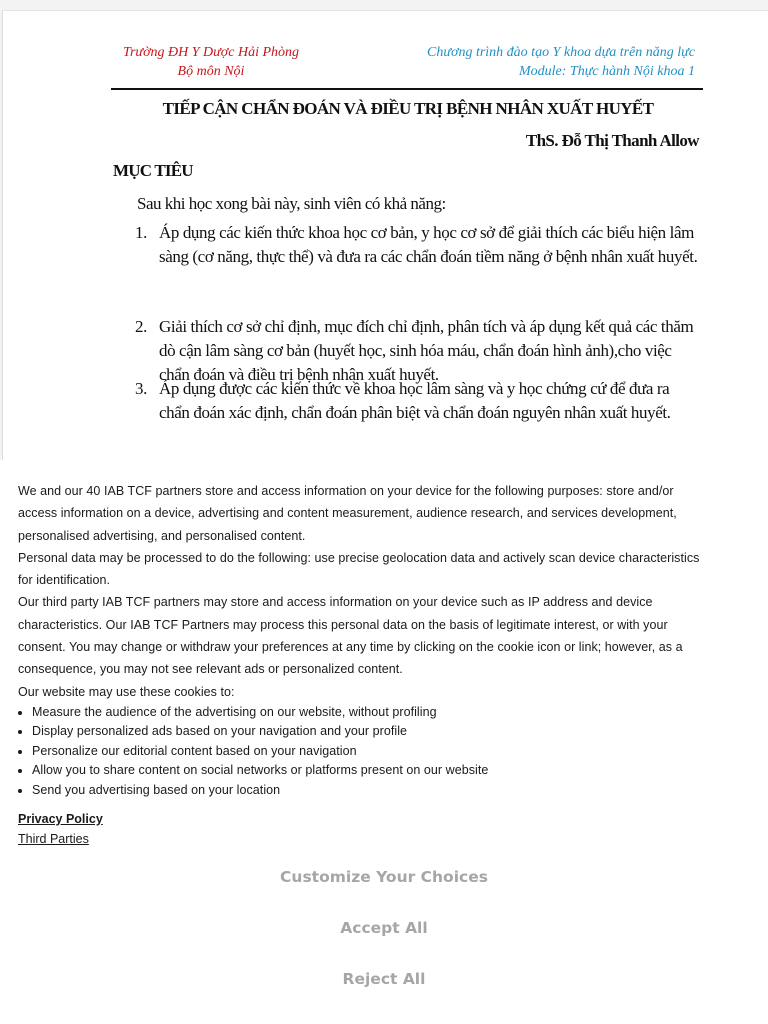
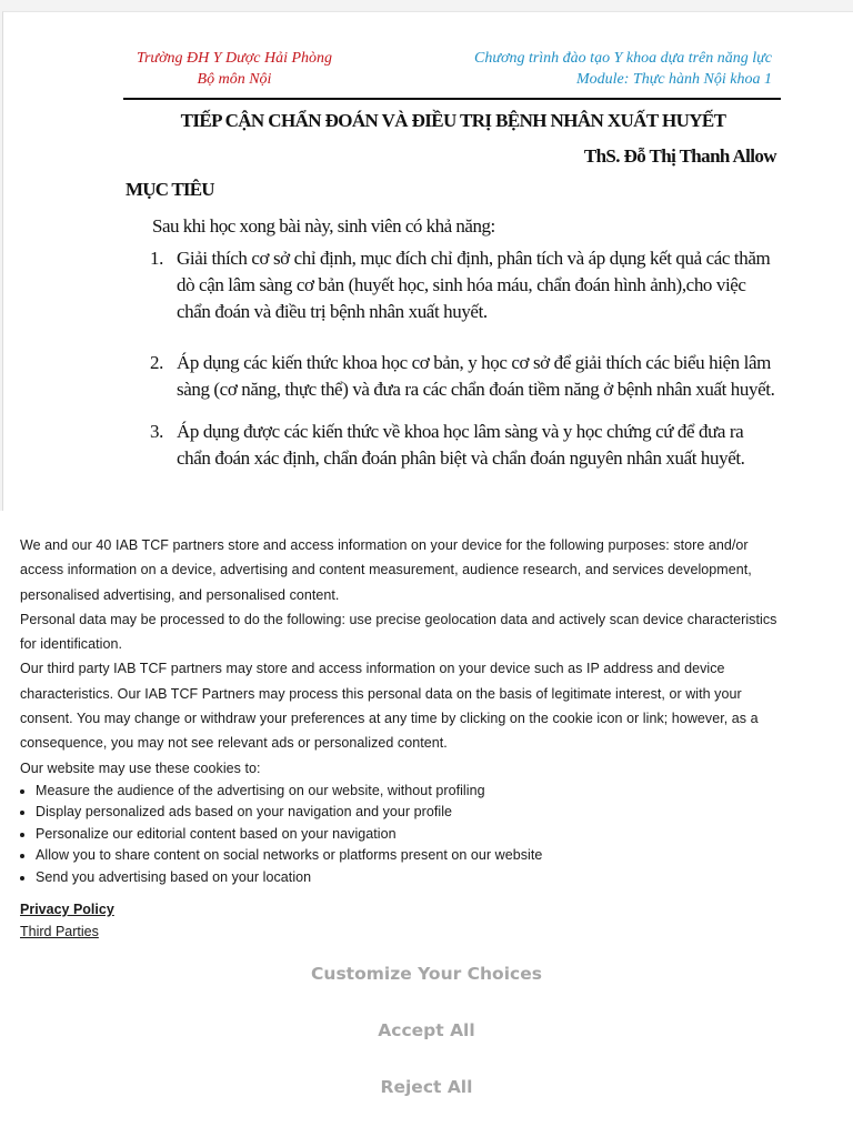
  Trường ĐH Y Dược Hải Phòng
  Bộ môn Nội
  Chương trình đào tạo Y khoa dựa trên năng lực
  Module: Thực hành Nội khoa 1
  TIẾP CẬN CHẨN ĐOÁN VÀ ĐIỀU TRỊ BỆNH NHÂN XUẤT HUYẾT
  ThS. Đỗ Thị Thanh Allow
  MỤC TIÊU
  Sau khi học xong bài này, sinh viên có khả năng:
  1.
- Áp dụng các kiến thức khoa học cơ bản, y học cơ sở để giải thích các biểu hiện lâm sàng (cơ năng, thực thể) và đưa ra các chẩn đoán tiềm năng ở bệnh nhân xuất huyết.
+ Giải thích cơ sở chỉ định, mục đích chỉ định, phân tích và áp dụng kết quả các thăm dò cận lâm sàng cơ bản (huyết học, sinh hóa máu, chẩn đoán hình ảnh),cho việc chẩn đoán và điều trị bệnh nhân xuất huyết.
  2.
- Giải thích cơ sở chỉ định, mục đích chỉ định, phân tích và áp dụng kết quả các thăm dò cận lâm sàng cơ bản (huyết học, sinh hóa máu, chẩn đoán hình ảnh),cho việc chẩn đoán và điều trị bệnh nhân xuất huyết.
+ Áp dụng các kiến thức khoa học cơ bản, y học cơ sở để giải thích các biểu hiện lâm sàng (cơ năng, thực thể) và đưa ra các chẩn đoán tiềm năng ở bệnh nhân xuất huyết.
  3.
  Áp dụng được các kiến thức về khoa học lâm sàng và y học chứng cứ để đưa ra chẩn đoán xác định, chẩn đoán phân biệt và chẩn đoán nguyên nhân xuất huyết.
  We and our 40 IAB TCF partners store and access information on your device for the following purposes: store and/or access information on a device, advertising and content measurement, audience research, and services development, personalised advertising, and personalised content.
  Personal data may be processed to do the following: use precise geolocation data and actively scan device characteristics for identification.
  Our third party IAB TCF partners may store and access information on your device such as IP address and device characteristics. Our IAB TCF Partners may process this personal data on the basis of legitimate interest, or with your consent. You may change or withdraw your preferences at any time by clicking on the cookie icon or link; however, as a consequence, you may not see relevant ads or personalized content.
  Our website may use these cookies to:
  Measure the audience of the advertising on our website, without profiling
  Display personalized ads based on your navigation and your profile
  Personalize our editorial content based on your navigation
  Allow you to share content on social networks or platforms present on our website
  Send you advertising based on your location
  Privacy Policy
  Third Parties
  Customize Your Choices
  Accept All
  Reject All
